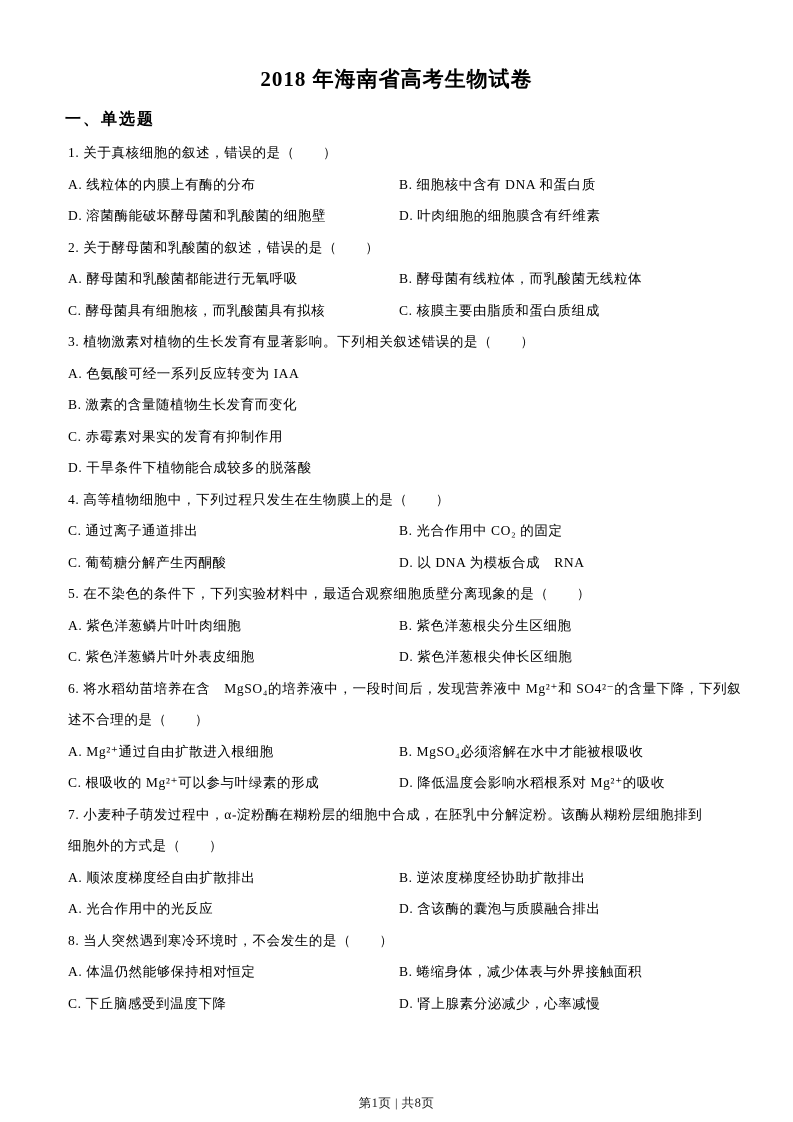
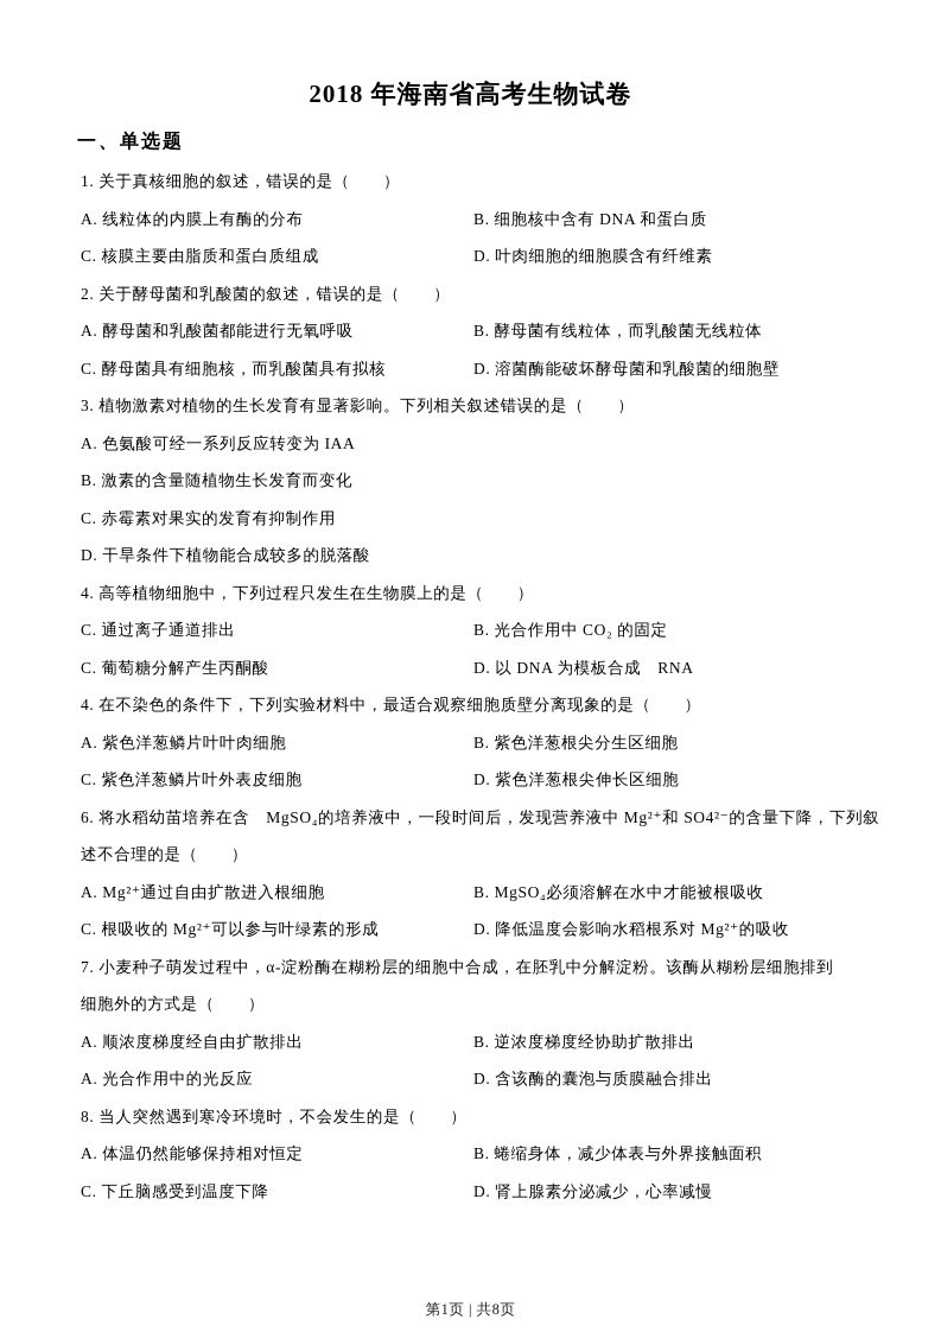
  2018 年海南省高考生物试卷
  一、单选题
  1. 关于真核细胞的叙述，错误的是（ ）
  A. 线粒体的内膜上有酶的分布
  B. 细胞核中含有 DNA 和蛋白质
- D. 溶菌酶能破坏酵母菌和乳酸菌的细胞壁
+ C. 核膜主要由脂质和蛋白质组成
  D. 叶肉细胞的细胞膜含有纤维素
  2. 关于酵母菌和乳酸菌的叙述，错误的是（ ）
  A. 酵母菌和乳酸菌都能进行无氧呼吸
  B. 酵母菌有线粒体，而乳酸菌无线粒体
  C. 酵母菌具有细胞核，而乳酸菌具有拟核
- C. 核膜主要由脂质和蛋白质组成
+ D. 溶菌酶能破坏酵母菌和乳酸菌的细胞壁
  3. 植物激素对植物的生长发育有显著影响。下列相关叙述错误的是（ ）
  A. 色氨酸可经一系列反应转变为 IAA
  B. 激素的含量随植物生长发育而变化
  C. 赤霉素对果实的发育有抑制作用
  D. 干旱条件下植物能合成较多的脱落酸
  4. 高等植物细胞中，下列过程只发生在生物膜上的是（ ）
  C. 通过离子通道排出
  B. 光合作用中 CO₂ 的固定
  C. 葡萄糖分解产生丙酮酸
  D. 以 DNA 为模板合成 RNA
- 5. 在不染色的条件下，下列实验材料中，最适合观察细胞质壁分离现象的是（ ）
+ 4. 在不染色的条件下，下列实验材料中，最适合观察细胞质壁分离现象的是（ ）
  A. 紫色洋葱鳞片叶叶肉细胞
  B. 紫色洋葱根尖分生区细胞
  C. 紫色洋葱鳞片叶外表皮细胞
  D. 紫色洋葱根尖伸长区细胞
  6. 将水稻幼苗培养在含 MgSO₄的培养液中，一段时间后，发现营养液中 Mg²⁺和 SO4²⁻的含量下降，下列叙
  述不合理的是（ ）
  A. Mg²⁺通过自由扩散进入根细胞
  B. MgSO₄必须溶解在水中才能被根吸收
  C. 根吸收的 Mg²⁺可以参与叶绿素的形成
  D. 降低温度会影响水稻根系对 Mg²⁺的吸收
  7. 小麦种子萌发过程中，α-淀粉酶在糊粉层的细胞中合成，在胚乳中分解淀粉。该酶从糊粉层细胞排到
  细胞外的方式是（ ）
  A. 顺浓度梯度经自由扩散排出
  B. 逆浓度梯度经协助扩散排出
  A. 光合作用中的光反应
  D. 含该酶的囊泡与质膜融合排出
  8. 当人突然遇到寒冷环境时，不会发生的是（ ）
  A. 体温仍然能够保持相对恒定
  B. 蜷缩身体，减少体表与外界接触面积
  C. 下丘脑感受到温度下降
  D. 肾上腺素分泌减少，心率减慢
  第1页 | 共8页
